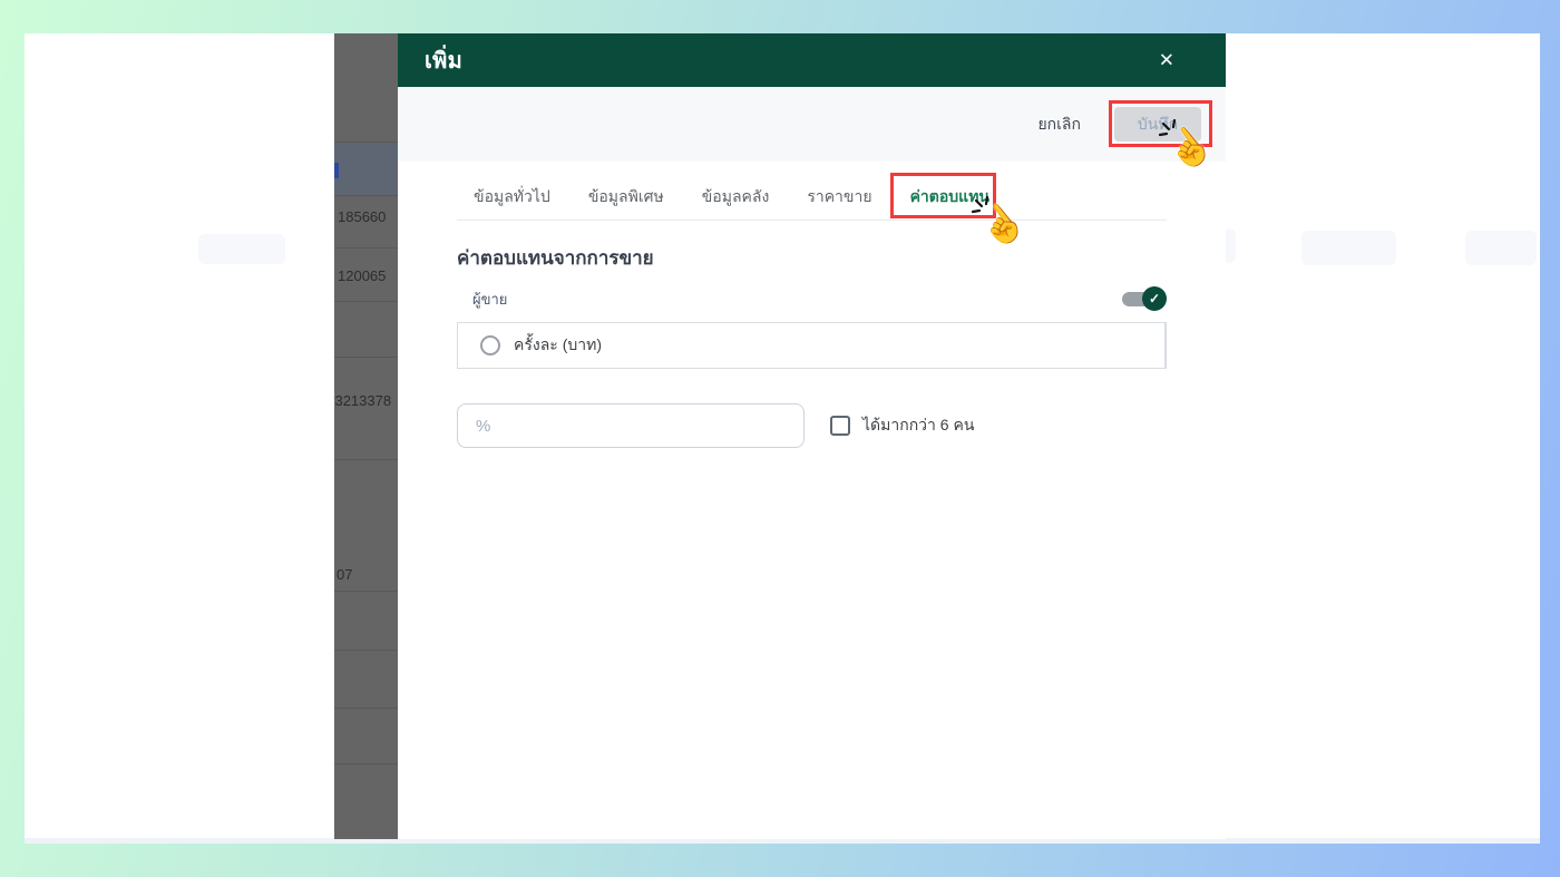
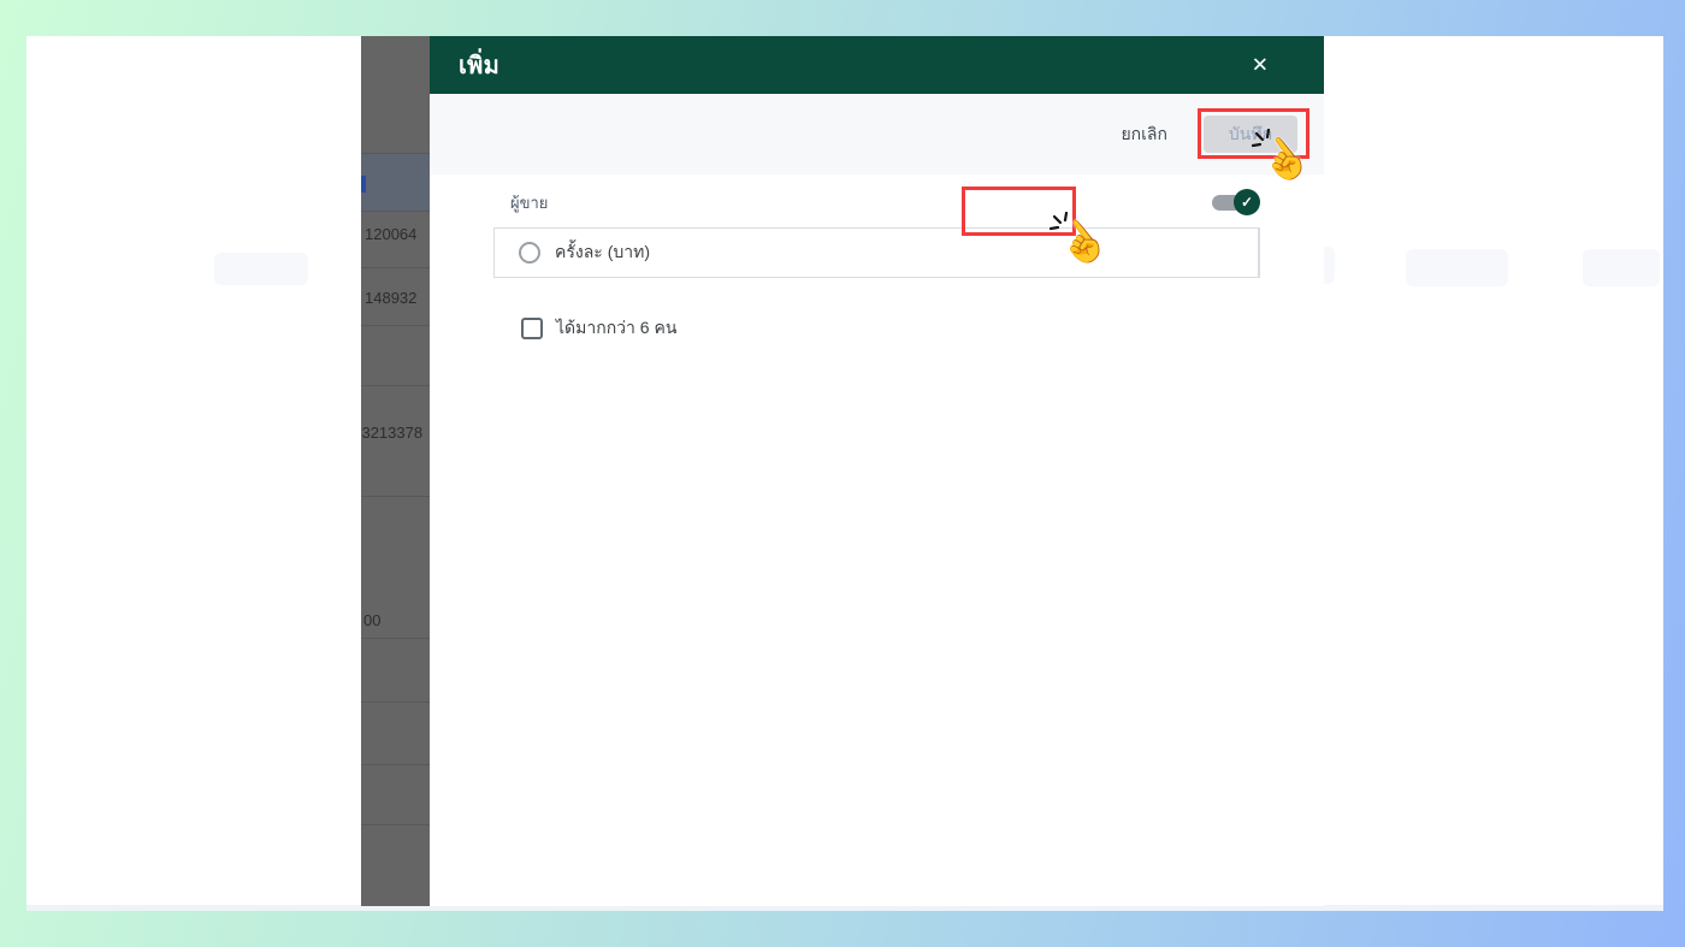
- 185660
+ 120064
- 120065
+ 148932
  3213378
- 07
+ 00
  เพิ่ม
  ✕
  ยกเลิก
- ข้อมูลทั่วไป
- ข้อมูลพิเศษ
- ข้อมูลคลัง
- ราคาขาย
- ค่าตอบแทน
- ค่าตอบแทนจากการขาย
  ผู้ขาย
  ✓
  ครั้งละ (บาท)
- %
  ได้มากกว่า 6 คน
